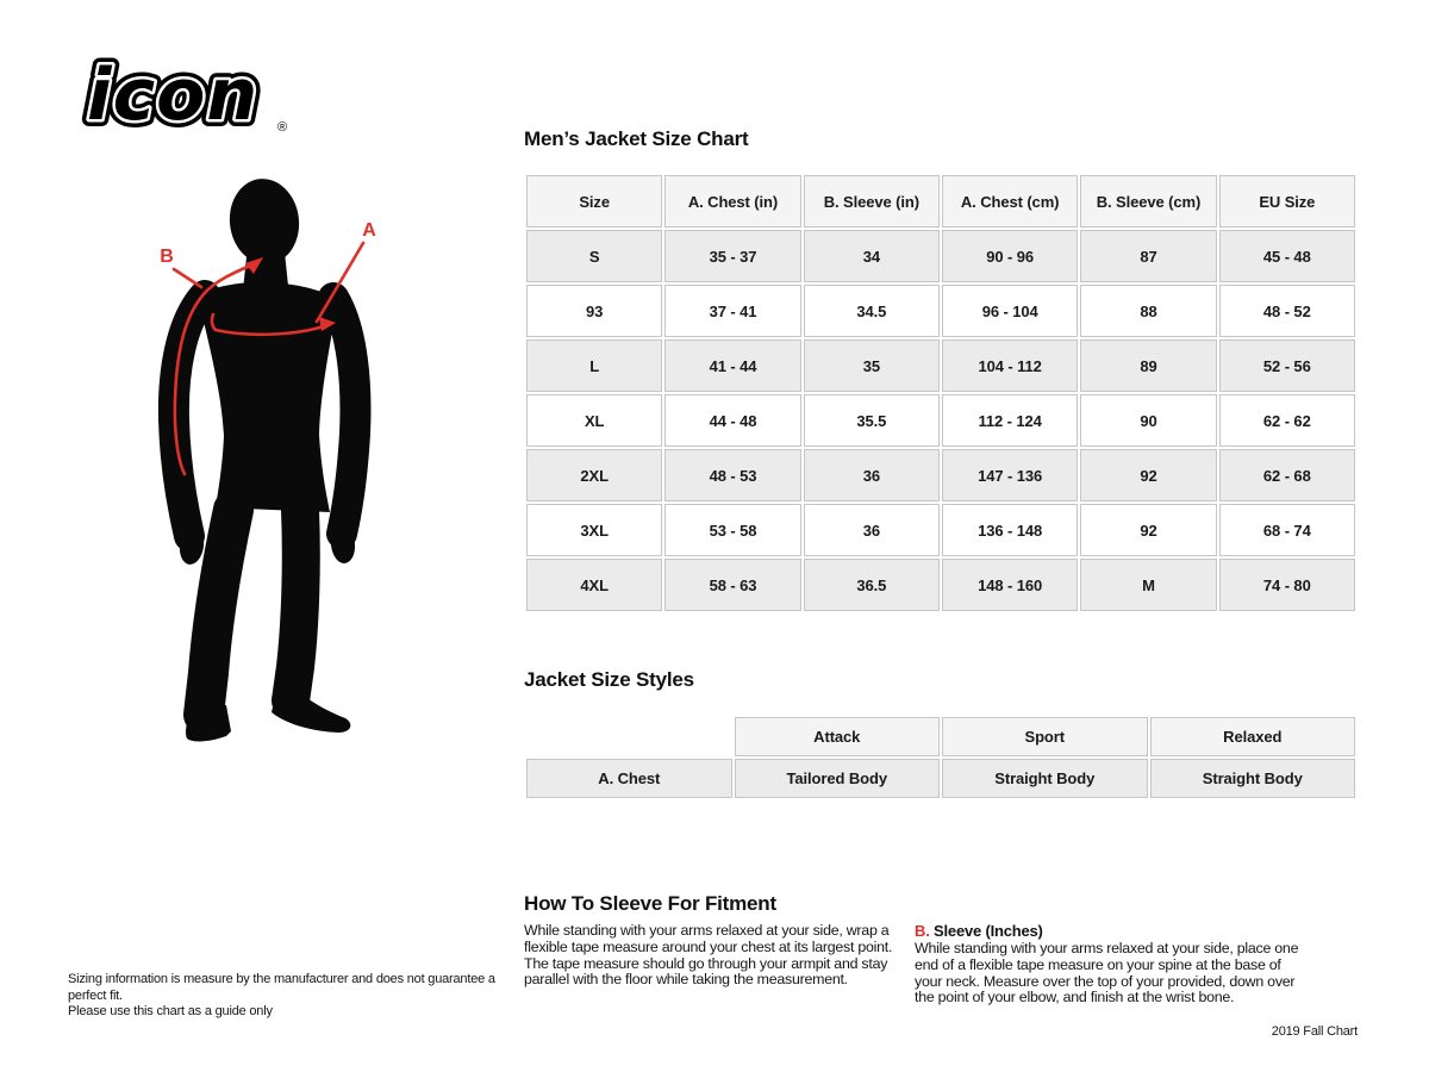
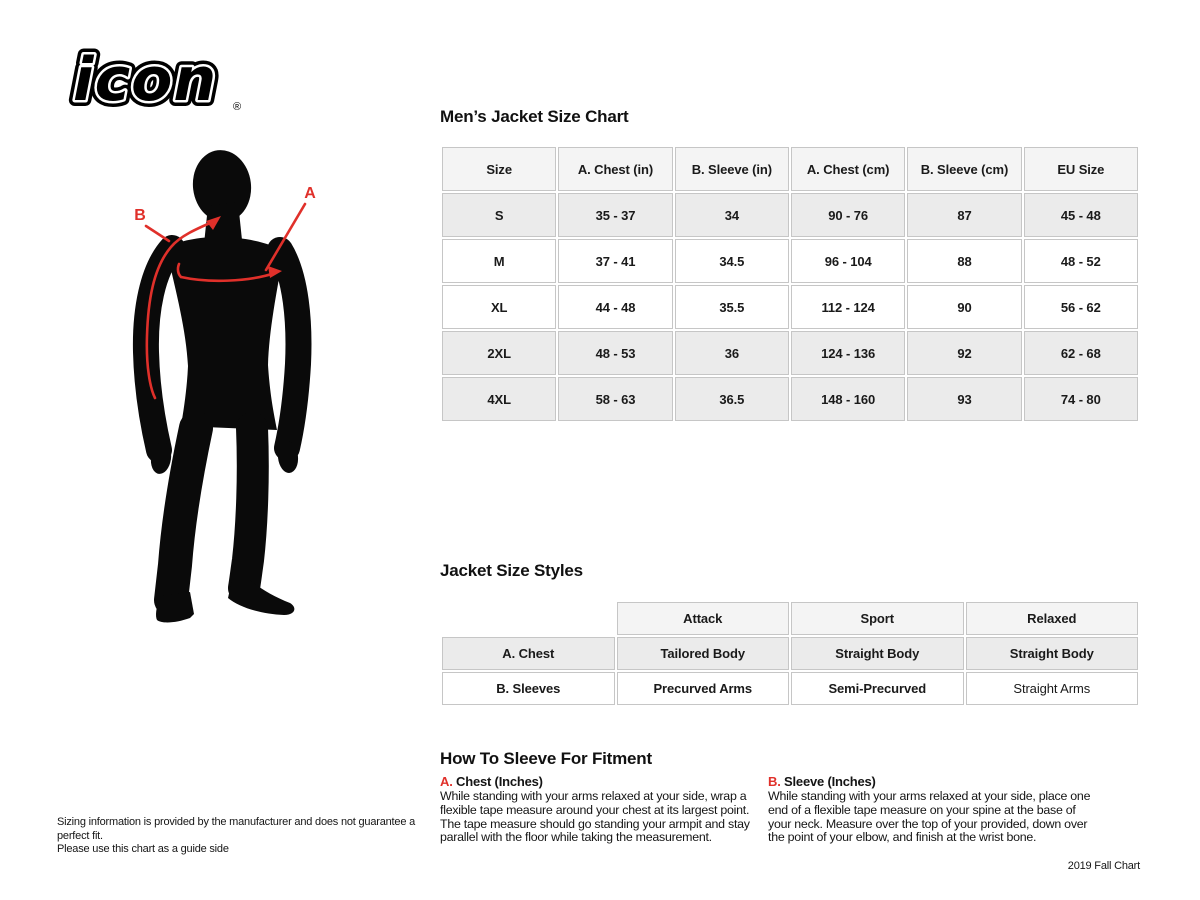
  icon
  ®
  A
  B
  Men’s Jacket Size Chart
  Size	A. Chest (in)	B. Sleeve (in)	A. Chest (cm)	B. Sleeve (cm)	EU Size
- S	35 - 37	34	90 - 96	87	45 - 48
+ S	35 - 37	34	90 - 76	87	45 - 48
- 93	37 - 41	34.5	96 - 104	88	48 - 52
+ M	37 - 41	34.5	96 - 104	88	48 - 52
- L	41 - 44	35	104 - 112	89	52 - 56
- XL	44 - 48	35.5	112 - 124	90	62 - 62
+ XL	44 - 48	35.5	112 - 124	90	56 - 62
- 2XL	48 - 53	36	147 - 136	92	62 - 68
+ 2XL	48 - 53	36	124 - 136	92	62 - 68
- 3XL	53 - 58	36	136 - 148	92	68 - 74
- 4XL	58 - 63	36.5	148 - 160	M	74 - 80
+ 4XL	58 - 63	36.5	148 - 160	93	74 - 80
  Jacket Size Styles
  	Attack	Sport	Relaxed
  A. Chest	Tailored Body	Straight Body	Straight Body
+ B. Sleeves	Precurved Arms	Semi-Precurved	Straight Arms
  How To Sleeve For Fitment
+ A. Chest (Inches)
- While standing with your arms relaxed at your side, wrap a flexible tape measure around your chest at its largest point. The tape measure should go through your armpit and stay parallel with the floor while taking the measurement.
+ While standing with your arms relaxed at your side, wrap a flexible tape measure around your chest at its largest point. The tape measure should go standing your armpit and stay parallel with the floor while taking the measurement.
  B. Sleeve (Inches)
  While standing with your arms relaxed at your side, place one end of a flexible tape measure on your spine at the base of your neck. Measure over the top of your provided, down over the point of your elbow, and finish at the wrist bone.
- Sizing information is measure by the manufacturer and does not guarantee a perfect fit.
+ Sizing information is provided by the manufacturer and does not guarantee a perfect fit.
- Please use this chart as a guide only
+ Please use this chart as a guide side
  2019 Fall Chart
